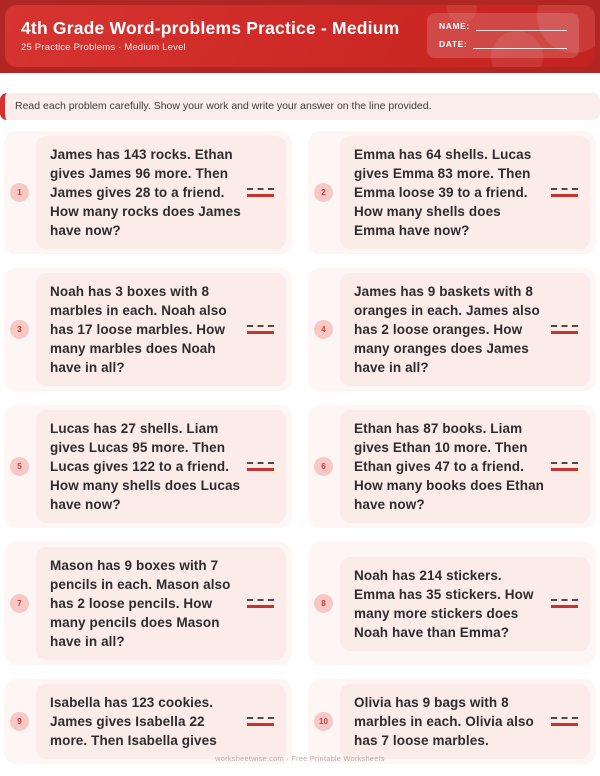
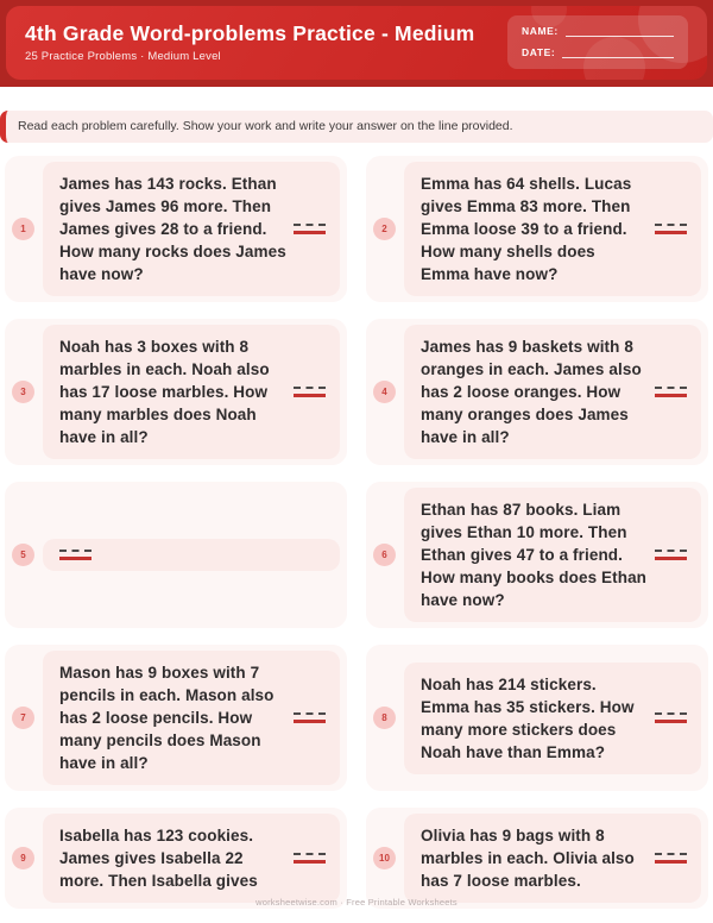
  4th Grade Word-problems Practice - Medium
  25 Practice Problems · Medium Level
  NAME:
  DATE:
  Read each problem carefully. Show your work and write your answer on the line provided.
  1
  James has 143 rocks. Ethan gives James 96 more. Then James gives 28 to a friend. How many rocks does James have now?
  2
  Emma has 64 shells. Lucas gives Emma 83 more. Then Emma loose 39 to a friend. How many shells does Emma have now?
  3
  Noah has 3 boxes with 8 marbles in each. Noah also has 17 loose marbles. How many marbles does Noah have in all?
  4
  James has 9 baskets with 8 oranges in each. James also has 2 loose oranges. How many oranges does James have in all?
  5
- Lucas has 27 shells. Liam gives Lucas 95 more. Then Lucas gives 122 to a friend. How many shells does Lucas have now?
  6
  Ethan has 87 books. Liam gives Ethan 10 more. Then Ethan gives 47 to a friend. How many books does Ethan have now?
  7
  Mason has 9 boxes with 7 pencils in each. Mason also has 2 loose pencils. How many pencils does Mason have in all?
  8
  Noah has 214 stickers. Emma has 35 stickers. How many more stickers does Noah have than Emma?
  9
  Isabella has 123 cookies. James gives Isabella 22 more. Then Isabella gives
  10
  Olivia has 9 bags with 8 marbles in each. Olivia also has 7 loose marbles.
  worksheetwise.com · Free Printable Worksheets
